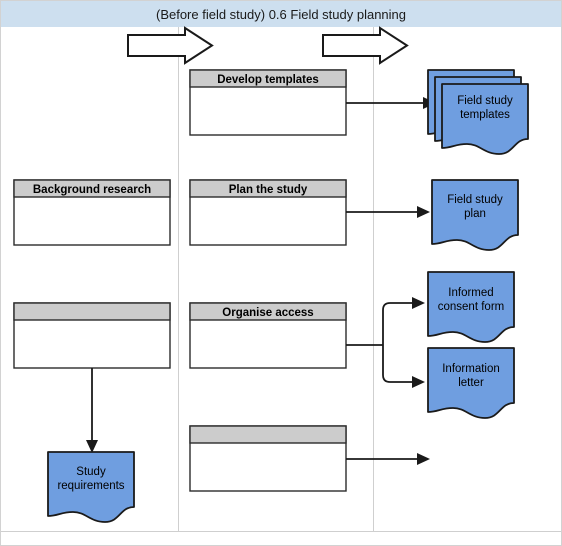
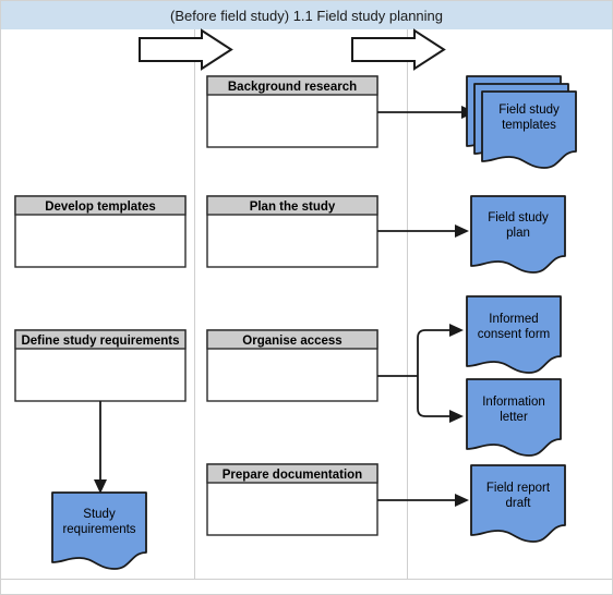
- (Before field study) 0.6 Field study planning
+ (Before field study) 1.1 Field study planning
- Develop templates
+ Background research
  Field study
  templates
- Background research
+ Develop templates
  Plan the study
  Field study
  plan
+ Define study requirements
  Organise access
  Informed
  consent form
  Information
  letter
  Study
  requirements
+ Prepare documentation
+ Field report
+ draft
